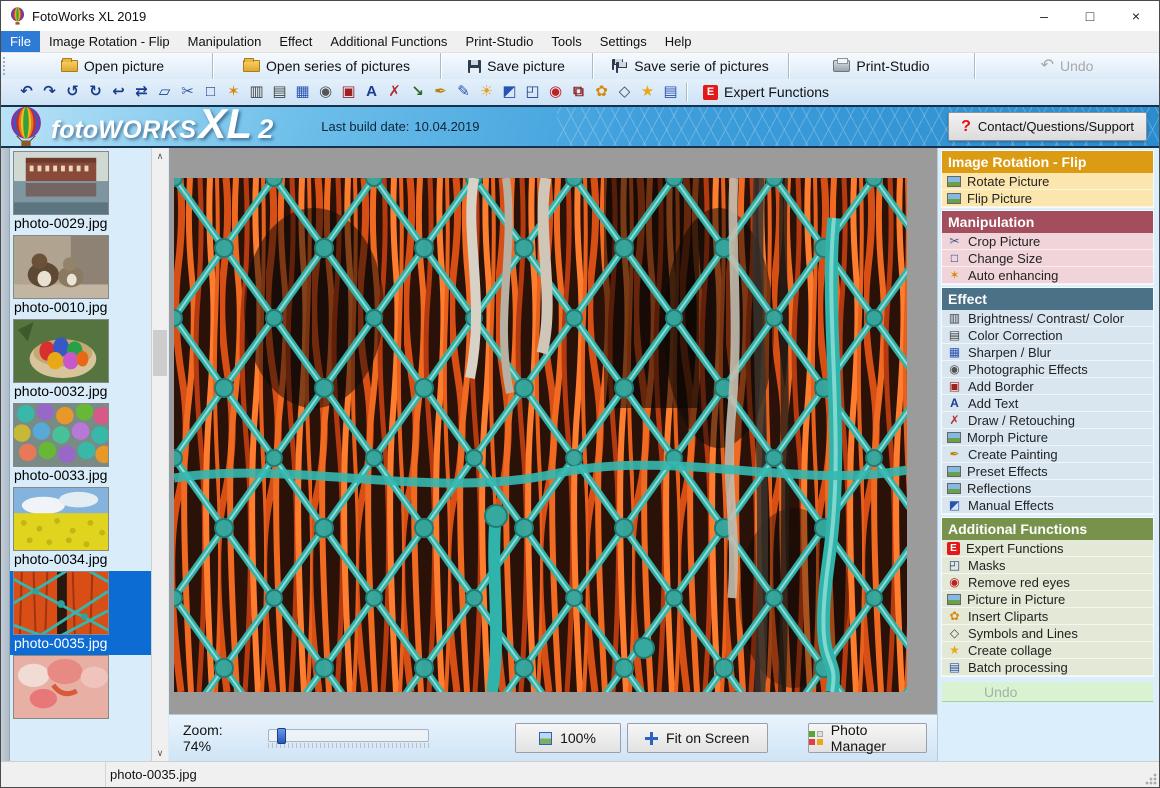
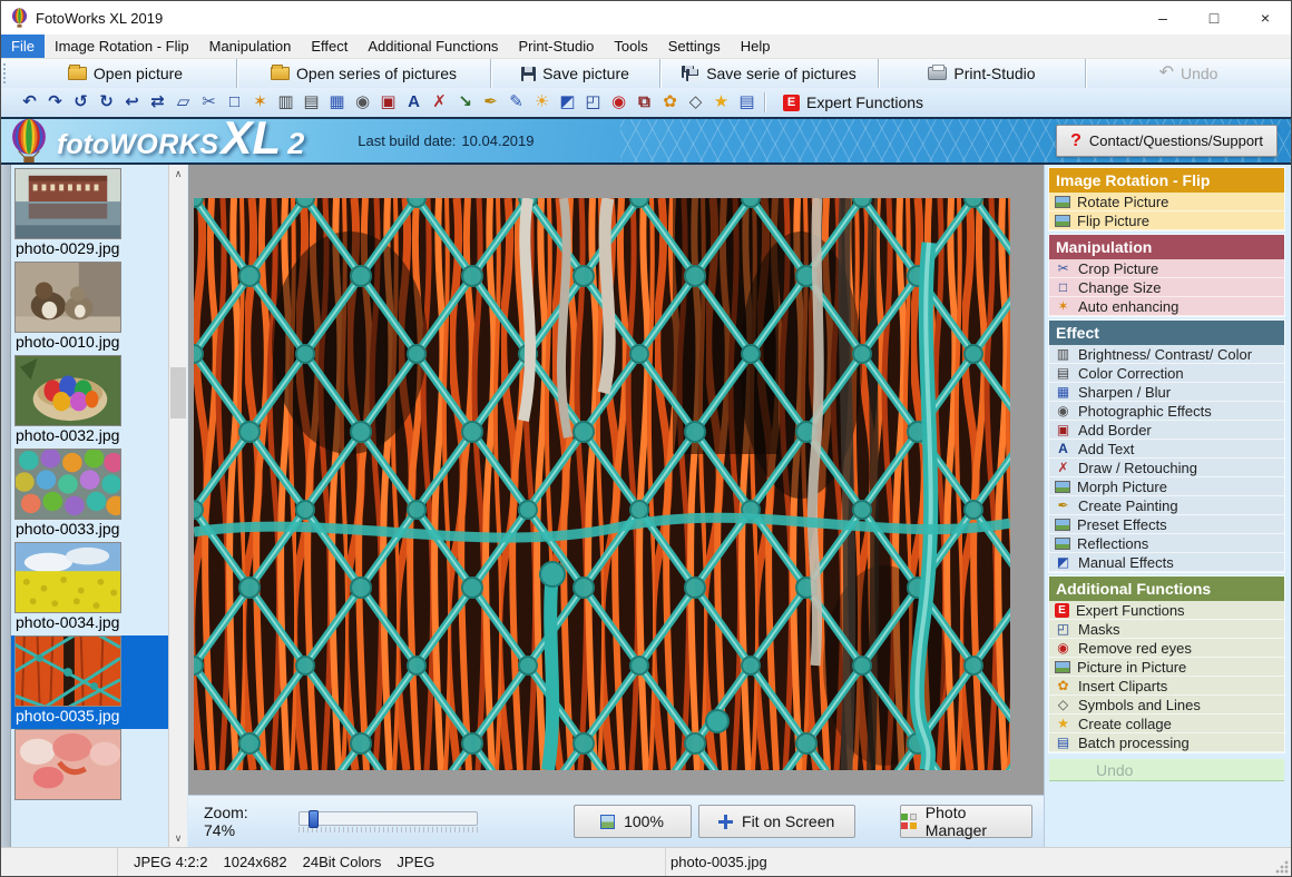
  FotoWorks XL 2019
  –
  □
  ×
  File
  Image Rotation - Flip
  Manipulation
  Effect
  Additional Functions
  Print-Studio
  Tools
  Settings
  Help
  Open picture
  Open series of pictures
  Save picture
  Save serie of pictures
  Print-Studio
  ↶
  Undo
  ↶
  ↷
  ↺
  ↻
  ↩
  ⇄
  ▱
  ✂
  □
  ✶
  ▥
  ▤
  ▦
  ◉
  ▣
  A
  ✗
  ↘
  ✒
  ✎
  ☀
  ◩
  ◰
  ◉
  ⧉
  ✿
  ◇
  ★
  ▤
  E
  Expert Functions
  foto
  WORKS
  XL
  2
  Last build date:
  10.04.2019
  ?
  Contact/Questions/Support
  photo-0029.jpg
  photo-0010.jpg
  photo-0032.jpg
  photo-0033.jpg
  photo-0034.jpg
  photo-0035.jpg
  ∧
  ∨
  Zoom: 74%
  100%
  Fit on Screen
  Photo Manager
  Image Rotation - Flip
  Rotate Picture
  Flip Picture
  Manipulation
  ✂
  Crop Picture
  □
  Change Size
  ✶
  Auto enhancing
  Effect
  ▥
  Brightness/ Contrast/ Color
  ▤
  Color Correction
  ▦
  Sharpen / Blur
  ◉
  Photographic Effects
  ▣
  Add Border
  A
  Add Text
  ✗
  Draw / Retouching
  Morph Picture
  ✒
  Create Painting
  Preset Effects
  Reflections
  ◩
  Manual Effects
  Additional Functions
  E
  Expert Functions
  ◰
  Masks
  ◉
  Remove red eyes
  Picture in Picture
  ✿
  Insert Cliparts
  ◇
  Symbols and Lines
  ★
  Create collage
  ▤
  Batch processing
  Undo
+ JPEG 4:2:2
+ 1024x682
+ 24Bit Colors
+ JPEG
  photo-0035.jpg
